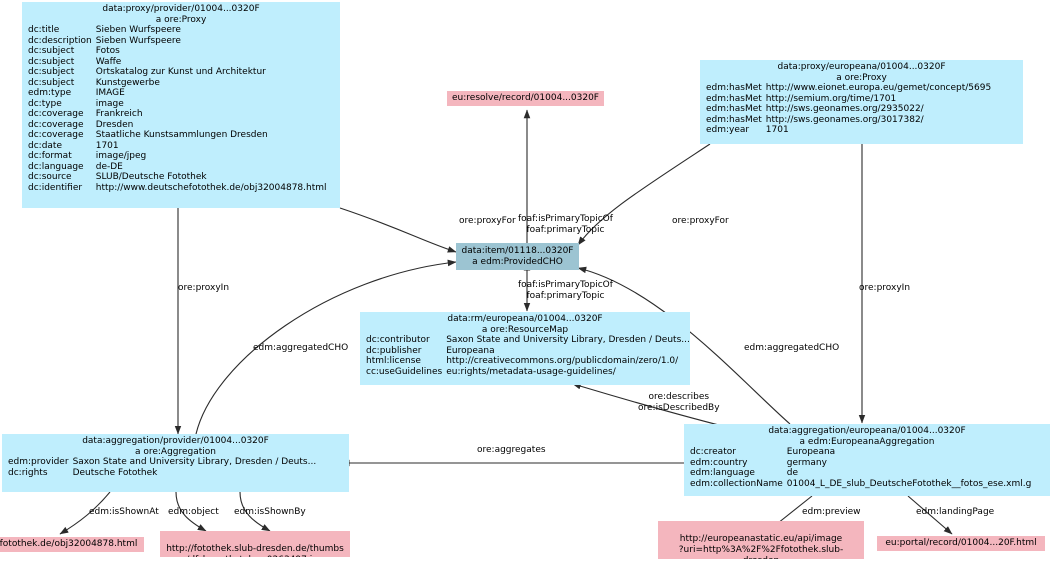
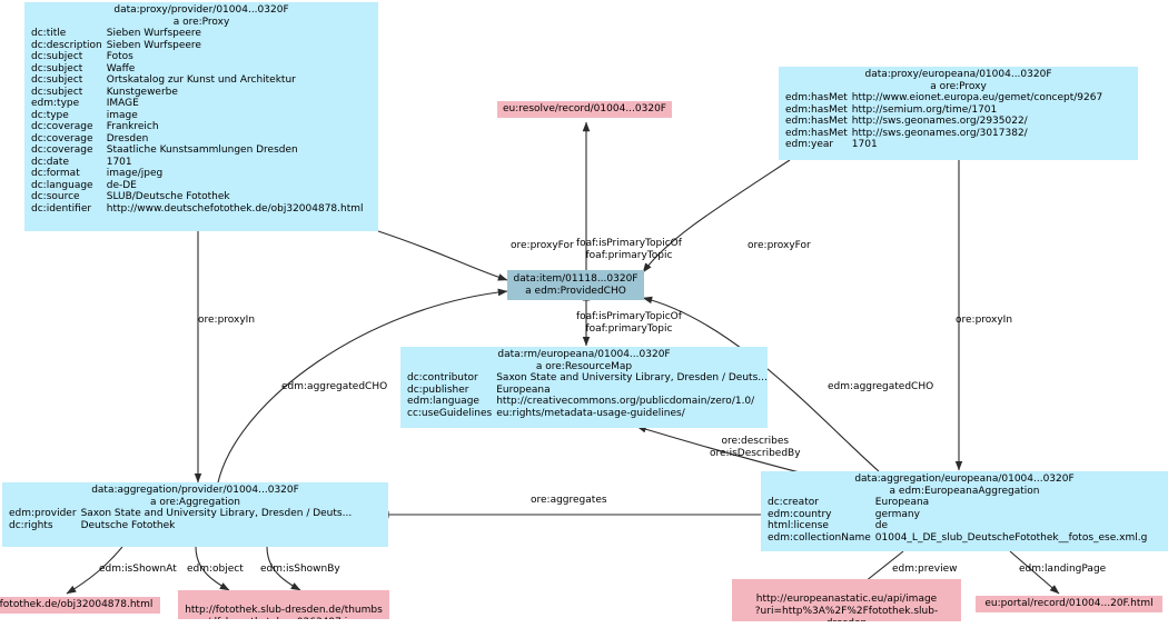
  data:proxy/provider/01004...0320F
  a ore:Proxy
  dc:title	Sieben Wurfspeere
  dc:description	Sieben Wurfspeere
  dc:subject	Fotos
  dc:subject	Waffe
  dc:subject	Ortskatalog zur Kunst und Architektur
  dc:subject	Kunstgewerbe
  edm:type	IMAGE
  dc:type	image
  dc:coverage	Frankreich
  dc:coverage	Dresden
  dc:coverage	Staatliche Kunstsammlungen Dresden
  dc:date	1701
  dc:format	image/jpeg
  dc:language	de-DE
  dc:source	SLUB/Deutsche Fotothek
  dc:identifier	http://www.deutschefotothek.de/obj32004878.html
  data:proxy/europeana/01004...0320F
  a ore:Proxy
- edm:hasMet	http://www.eionet.europa.eu/gemet/concept/5695
+ edm:hasMet	http://www.eionet.europa.eu/gemet/concept/9267
  edm:hasMet	http://semium.org/time/1701
  edm:hasMet	http://sws.geonames.org/2935022/
  edm:hasMet	http://sws.geonames.org/3017382/
  edm:year	1701
  eu:resolve/record/01004...0320F
  data:item/01118...0320F
  a edm:ProvidedCHO
  data:rm/europeana/01004...0320F
  a ore:ResourceMap
  dc:contributor	Saxon State and University Library, Dresden / Deuts...
  dc:publisher	Europeana
- html:license	http://creativecommons.org/publicdomain/zero/1.0/
+ edm:language	http://creativecommons.org/publicdomain/zero/1.0/
  cc:useGuidelines	eu:rights/metadata-usage-guidelines/
  data:aggregation/provider/01004...0320F
  a ore:Aggregation
  edm:provider	Saxon State and University Library, Dresden / Deuts...
  dc:rights	Deutsche Fotothek
  data:aggregation/europeana/01004...0320F
  a edm:EuropeanaAggregation
  dc:creator	Europeana
  edm:country	germany
- edm:language	de
+ html:license	de
  edm:collectionName	01004_L_DE_slub_DeutscheFotothek__fotos_ese.xml.g
  fotothek.de/obj32004878.html
  http://fotothek.slub-dresden.de/thumbs
  http://europeanastatic.eu/api/image
  ?uri=http%3A%2F%2Ffotothek.slub-
  eu:portal/record/01004...20F.html
  ore:proxyFor
  foaf:isPrimaryTopicOf
  foaf:primaryTopic
  ore:proxyFor
  foaf:isPrimaryTopicOf
  foaf:primaryTopic
  ore:proxyIn
  ore:proxyIn
  edm:aggregatedCHO
  edm:aggregatedCHO
  ore:describes
  ore:isDescribedBy
  ore:aggregates
  edm:isShownAt
  edm:object
  edm:isShownBy
  edm:preview
  edm:landingPage
